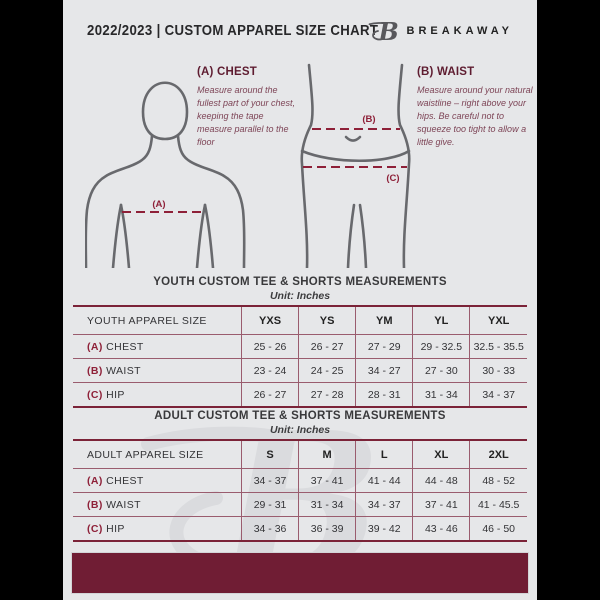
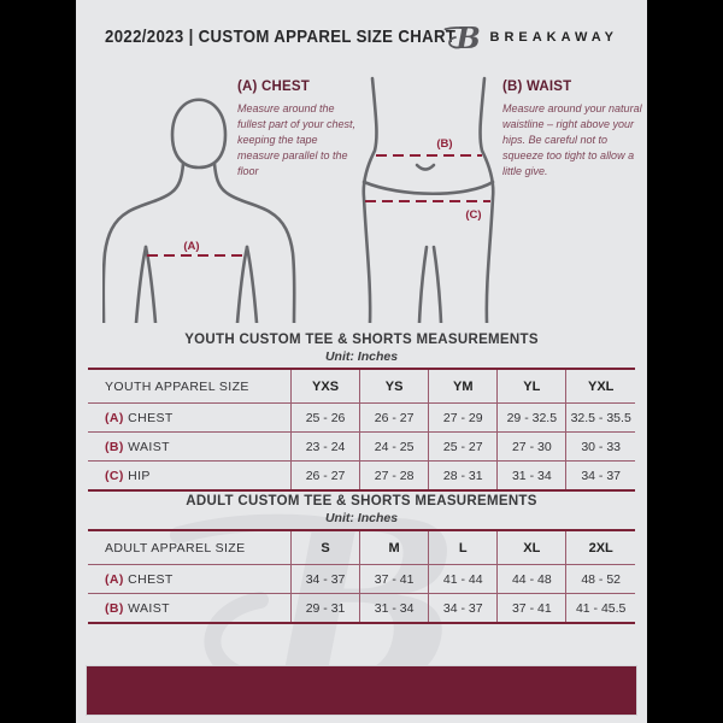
  2022/2023 | CUSTOM APPAREL SIZE CHART
  BREAKAWAY
  (A)
  (A) CHEST
  Measure around the fullest part of your chest, keeping the tape measure parallel to the floor
  (B)
  (C)
  (B) WAIST
  Measure around your natural waistline – right above your hips. Be careful not to squeeze too tight to allow a little give.
  YOUTH CUSTOM TEE & SHORTS MEASUREMENTS
  Unit: Inches
  YOUTH APPAREL SIZE	YXS	YS	YM	YL	YXL
  (A) CHEST	25 - 26	26 - 27	27 - 29	29 - 32.5	32.5 - 35.5
- (B) WAIST	23 - 24	24 - 25	34 - 27	27 - 30	30 - 33
+ (B) WAIST	23 - 24	24 - 25	25 - 27	27 - 30	30 - 33
  (C) HIP	26 - 27	27 - 28	28 - 31	31 - 34	34 - 37
  ADULT CUSTOM TEE & SHORTS MEASUREMENTS
  Unit: Inches
  ADULT APPAREL SIZE	S	M	L	XL	2XL
  (A) CHEST	34 - 37	37 - 41	41 - 44	44 - 48	48 - 52
  (B) WAIST	29 - 31	31 - 34	34 - 37	37 - 41	41 - 45.5
- (C) HIP	34 - 36	36 - 39	39 - 42	43 - 46	46 - 50
